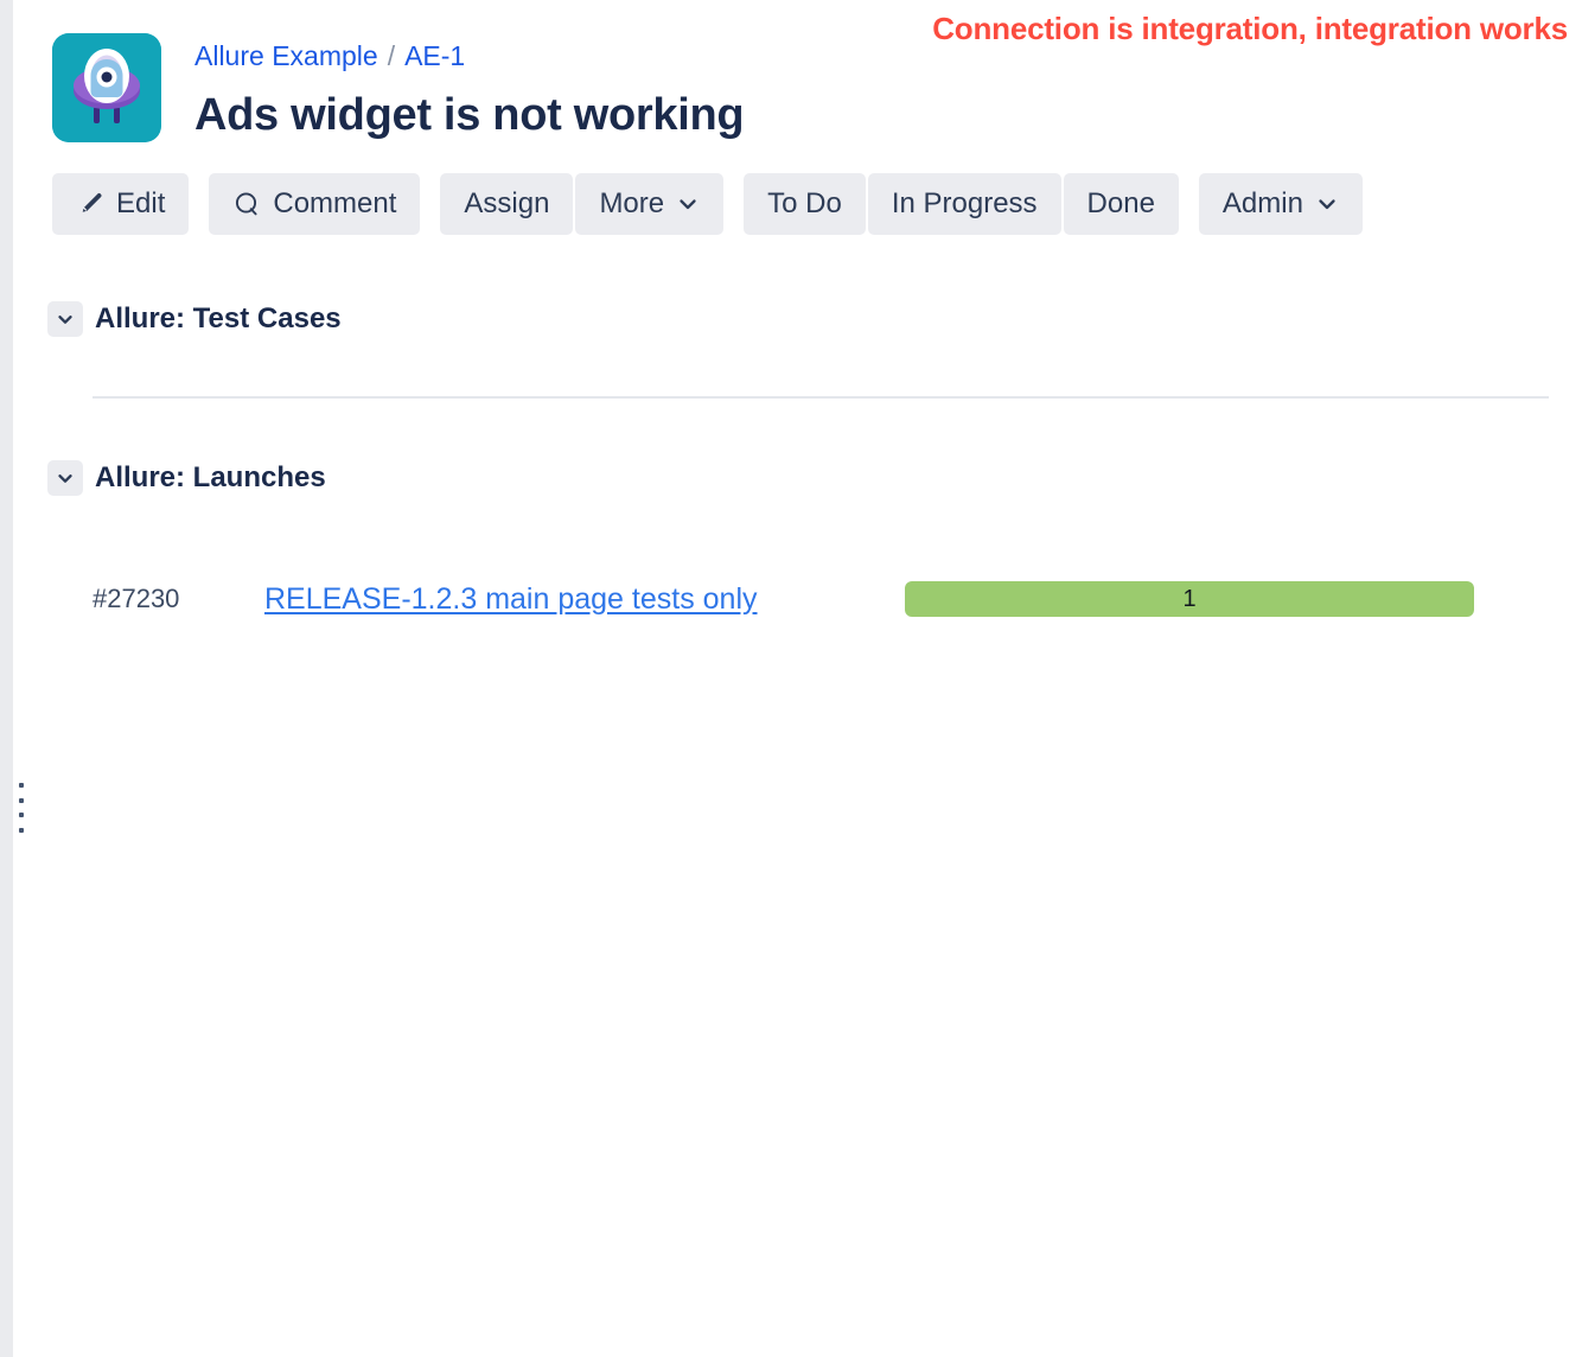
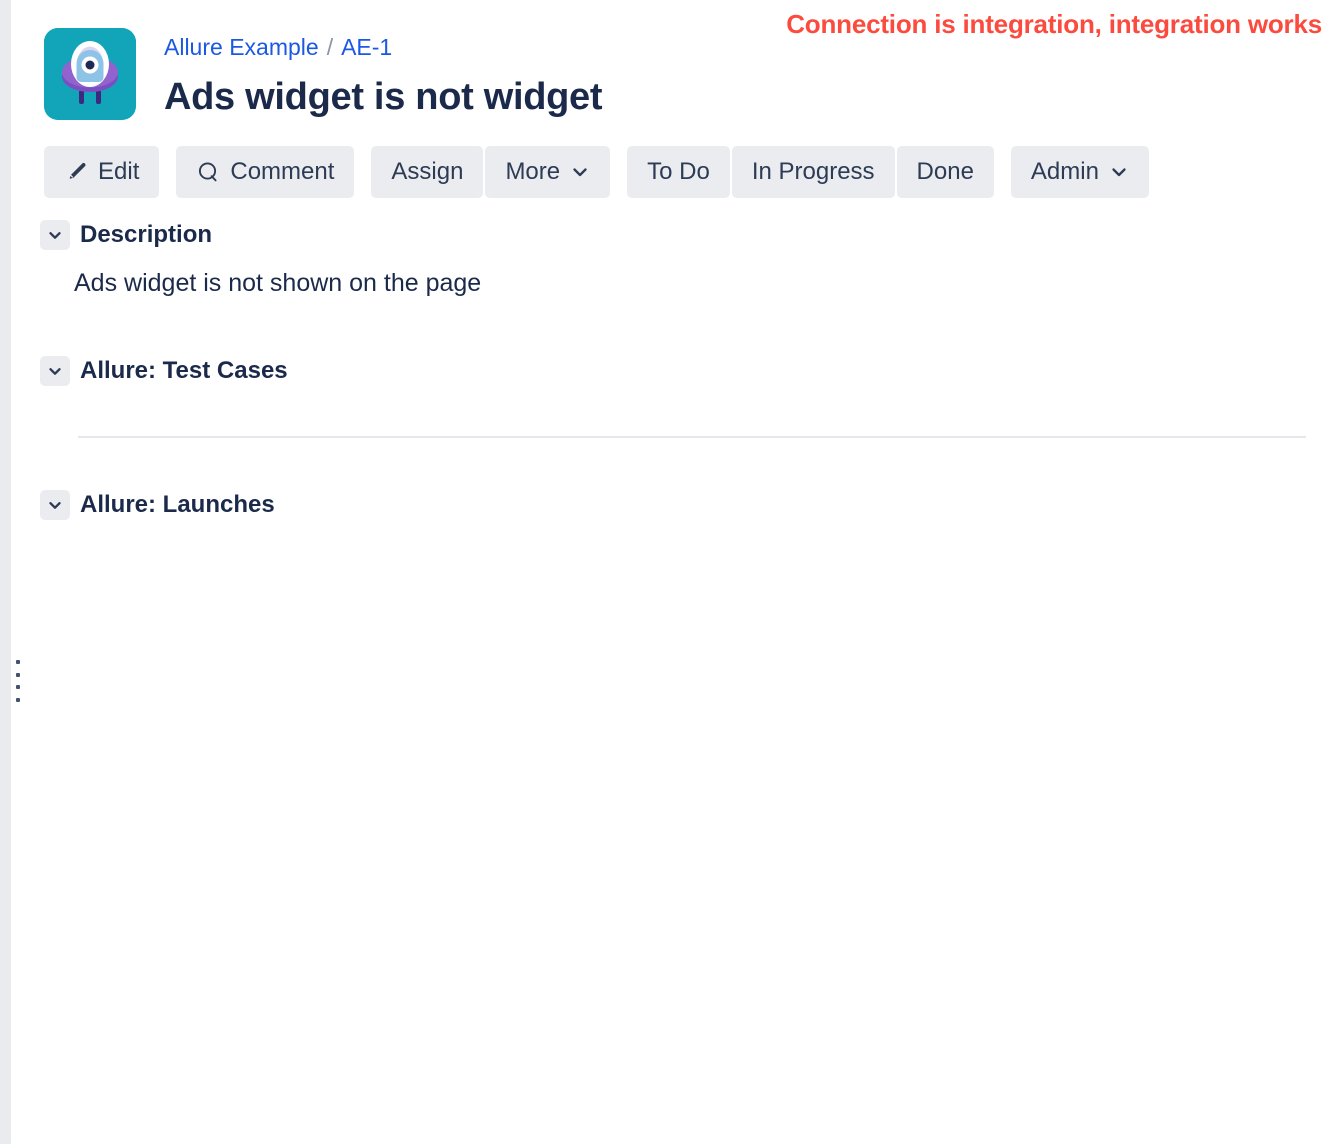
  Connection is integration, integration works
  Allure Example / AE-1
- Ads widget is not working
+ Ads widget is not widget
  Edit
  Comment
  Assign
  More
  To Do
  In Progress
  Done
  Admin
+ Description
+ Ads widget is not shown on the page
  Allure: Test Cases
  Allure: Launches
- #27230
- RELEASE-1.2.3 main page tests only
- 1
